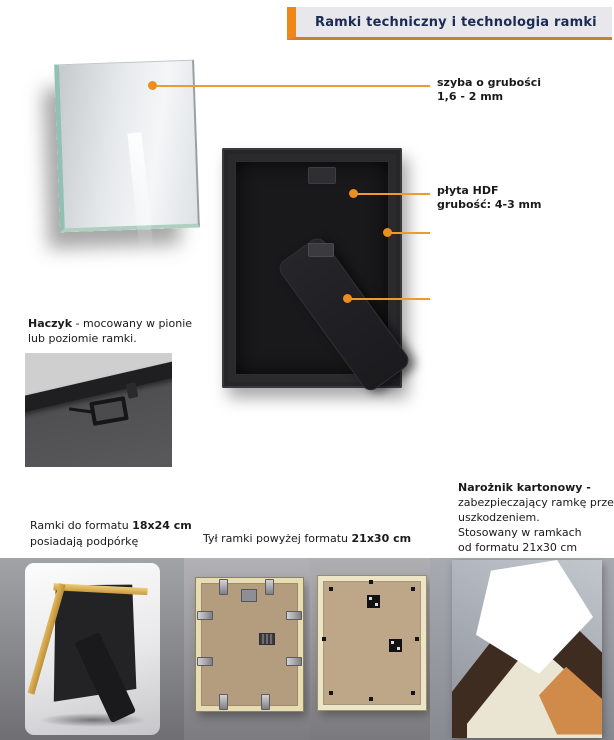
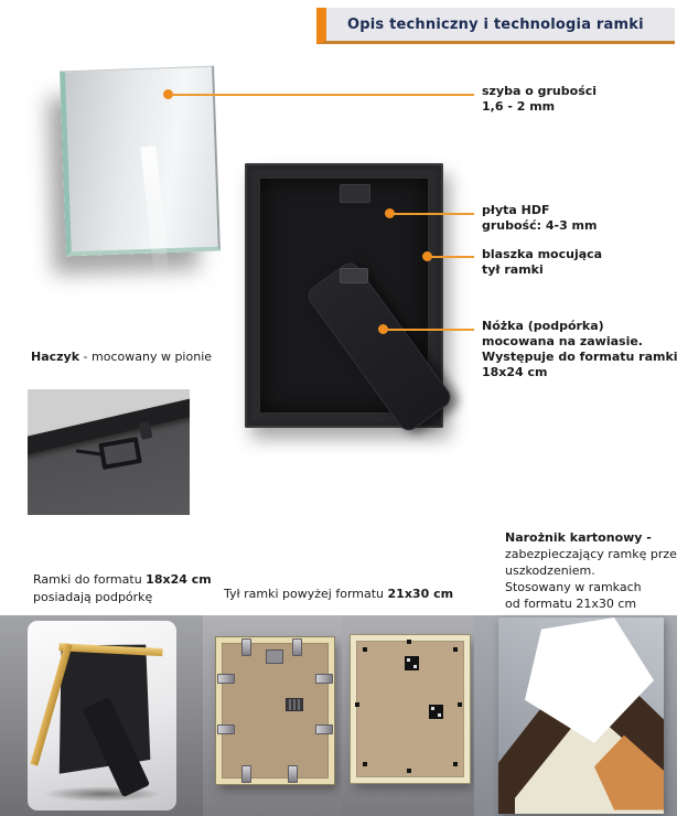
- Ramki techniczny i technologia ramki
+ Opis techniczny i technologia ramki
  szyba o grubości
  1,6 - 2 mm
  płyta HDF
  grubość: 4-3 mm
+ blaszka mocująca
+ tył ramki
+ Nóżka (podpórka)
+ mocowana na zawiasie.
+ Występuje do formatu ramki
+ 18x24 cm
  Haczyk - mocowany w pionie
- lub poziomie ramki.
  Narożnik kartonowy -
  zabezpieczający ramkę prze
  uszkodzeniem.
  Stosowany w ramkach
  od formatu 21x30 cm
  Ramki do formatu 18x24 cm
  posiadają podpórkę
  Tył ramki powyżej formatu 21x30 cm
